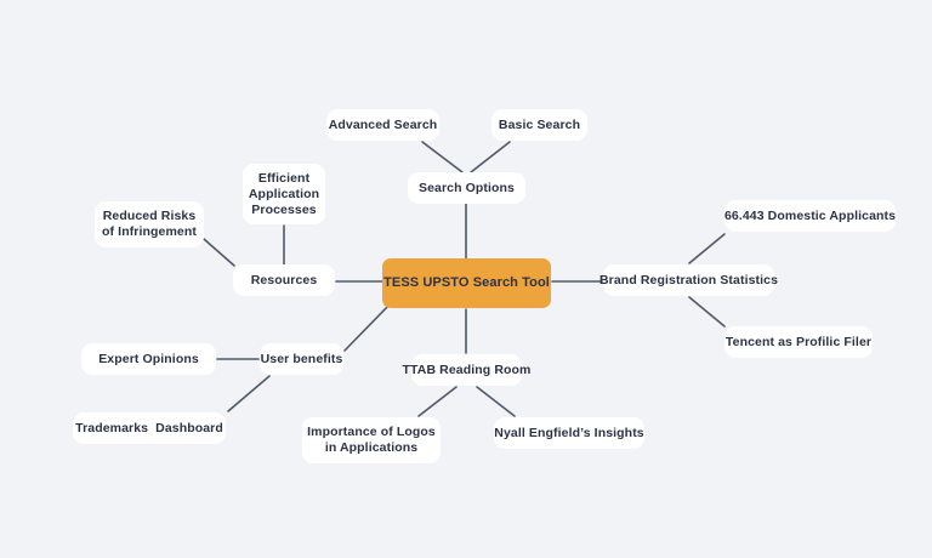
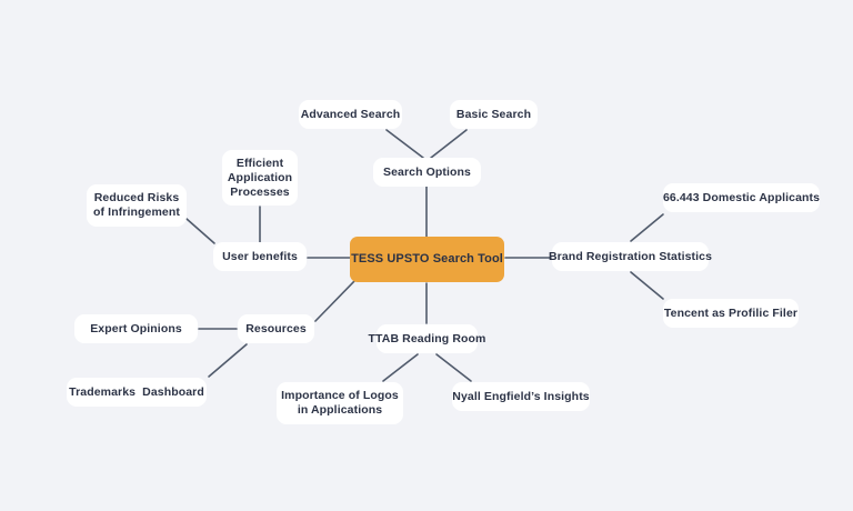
  TESS UPSTO Search Tool
  Search Options
  Advanced Search
  Basic Search
- Resources
+ User benefits
  Efficient
  Application
  Processes
  Reduced Risks
  of Infringement
  Brand Registration Statistics
  66.443 Domestic Applicants
  Tencent as Profilic Filer
  TTAB Reading Room
  Importance of Logos
  in Applications
  Nyall Engfield’s Insights
- User benefits
+ Resources
  Expert Opinions
  Trademarks Dashboard
